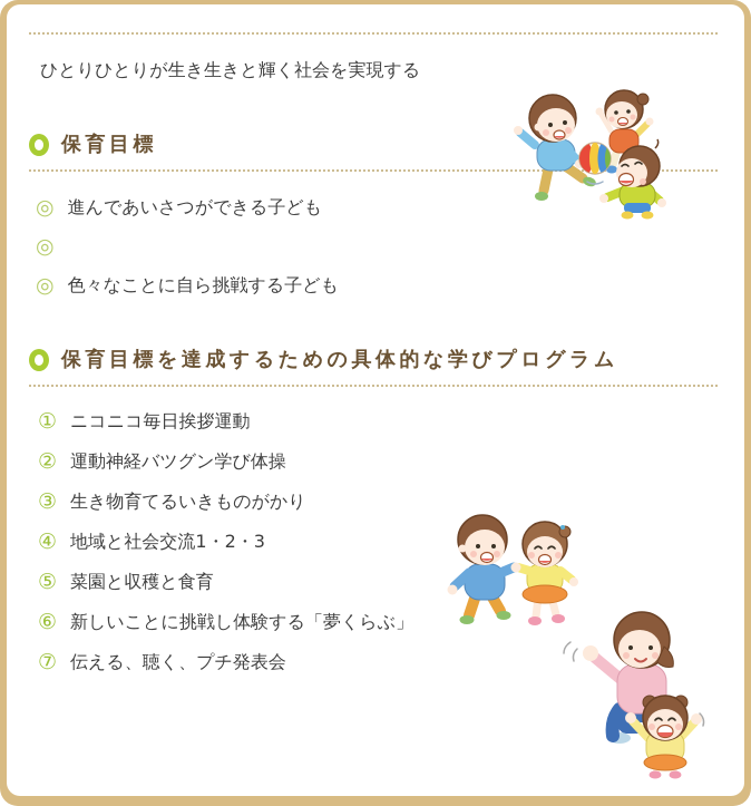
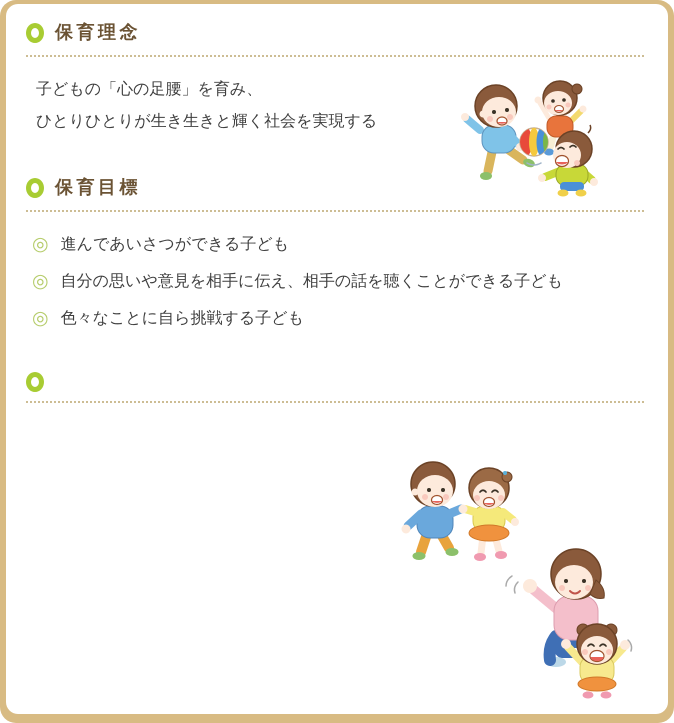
+ 保育理念
+ 子どもの「心の足腰」を育み、
  ひとりひとりが生き生きと輝く社会を実現する
  保育目標
  ◎
  進んであいさつができる子ども
  ◎
+ 自分の思いや意見を相手に伝え、相手の話を聴くことができる子ども
  ◎
  色々なことに自ら挑戦する子ども
- 保育目標を達成するための具体的な学びプログラム
- ①
- ニコニコ毎日挨拶運動
- ②
- 運動神経バツグン学び体操
- ③
- 生き物育てるいきものがかり
- ④
- 地域と社会交流1・2・3
- ⑤
- 菜園と収穫と食育
- ⑥
- 新しいことに挑戦し体験する「夢くらぶ」
- ⑦
- 伝える、聴く、プチ発表会
